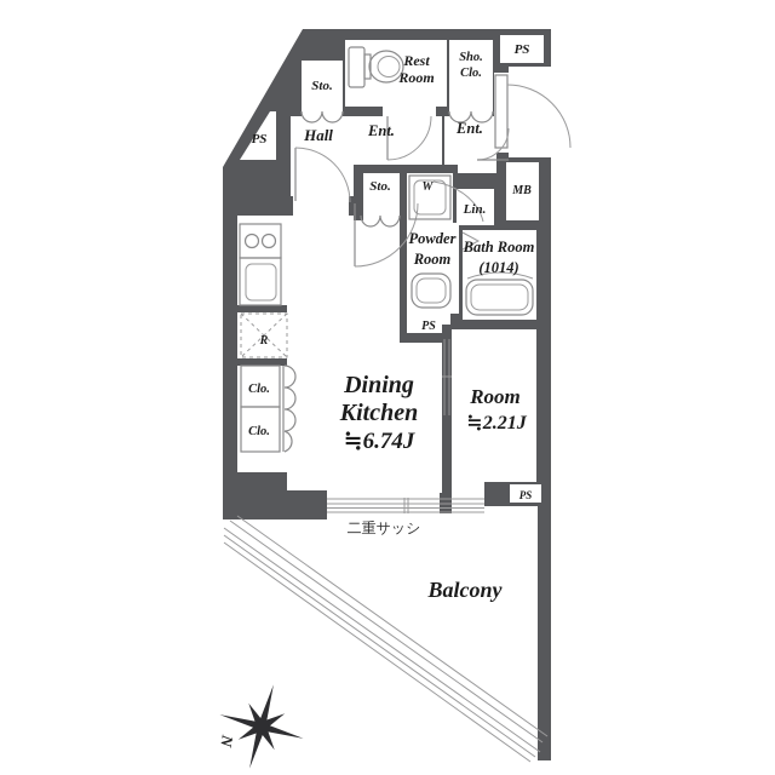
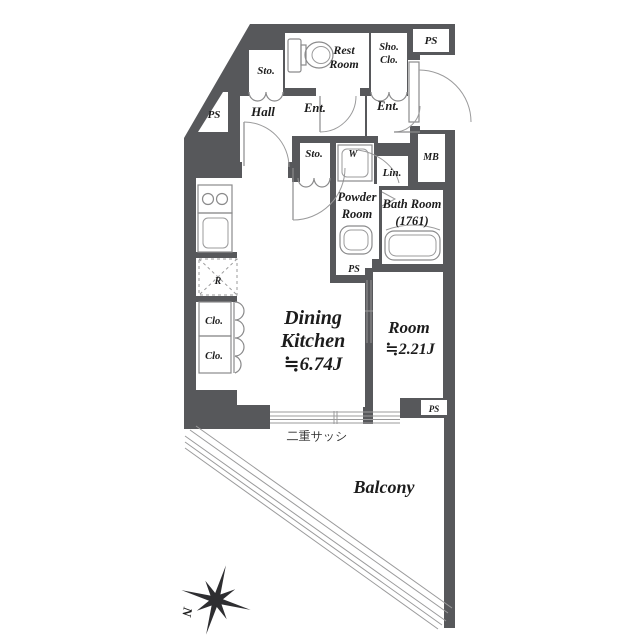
  PS
  Rest
  Room
  Sto.
  Sho.
  Clo.
  PS
  Hall
  Ent.
  Ent.
  MB
  Sto.
  W
  Lin.
  Powder
  Room
  Bath Room
- (1014)
+ (1761)
  PS
  R
  Clo.
  Clo.
  Dining
  Kitchen
  ≒6.74J
  Room
  ≒2.21J
  PS
  二重サッシ
  Balcony
